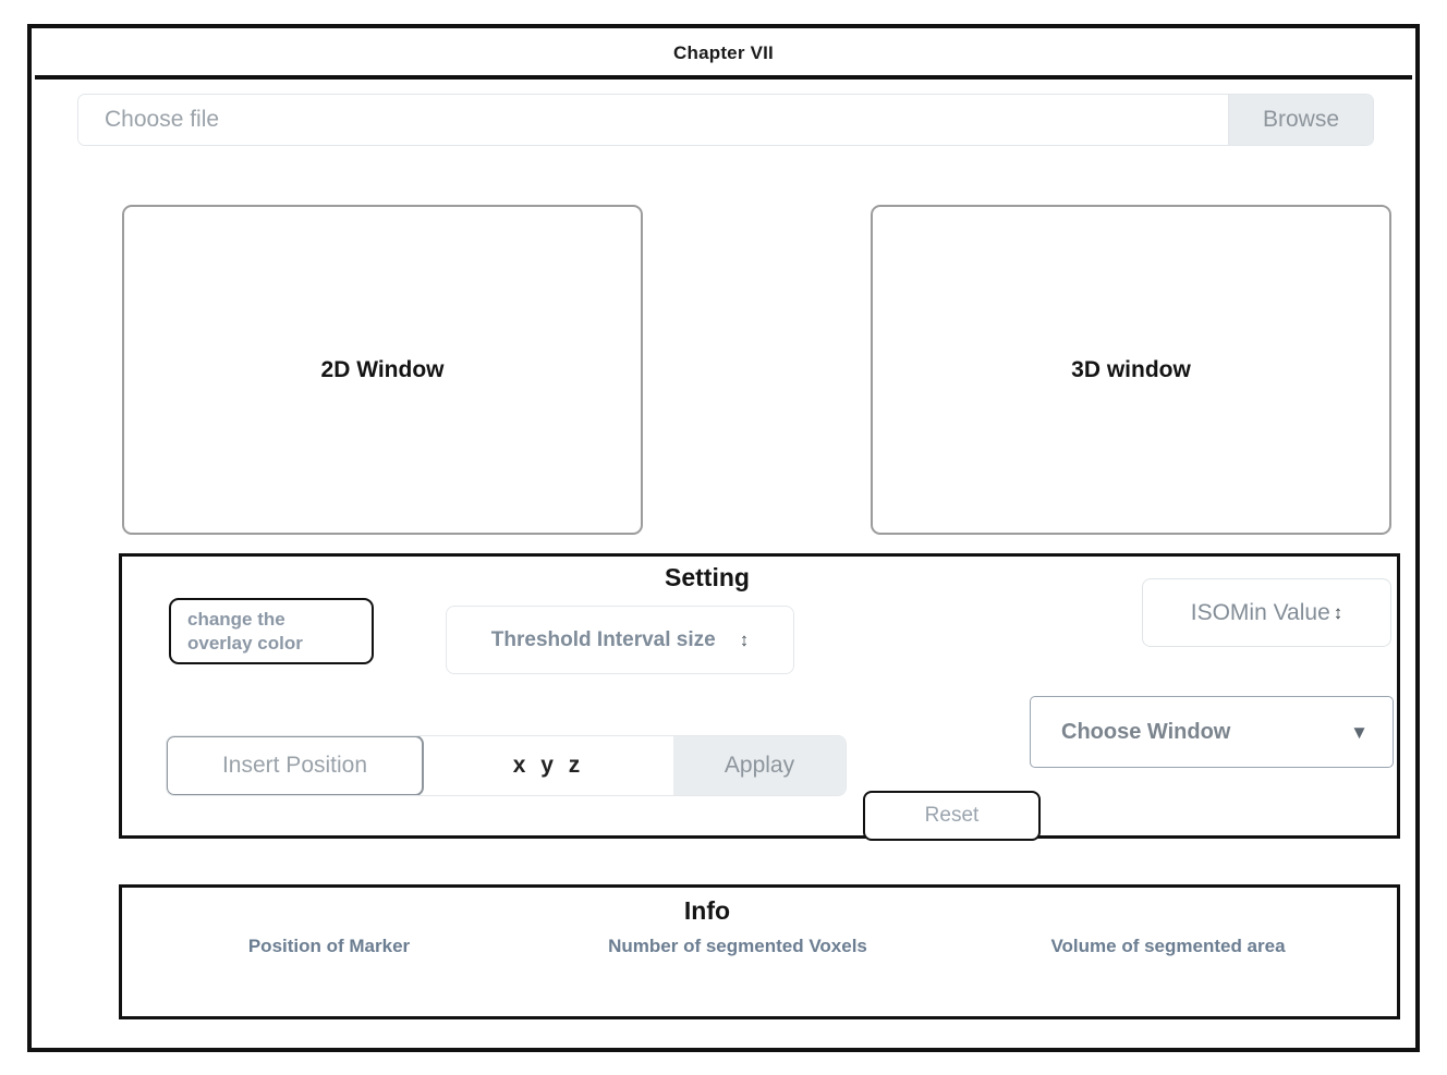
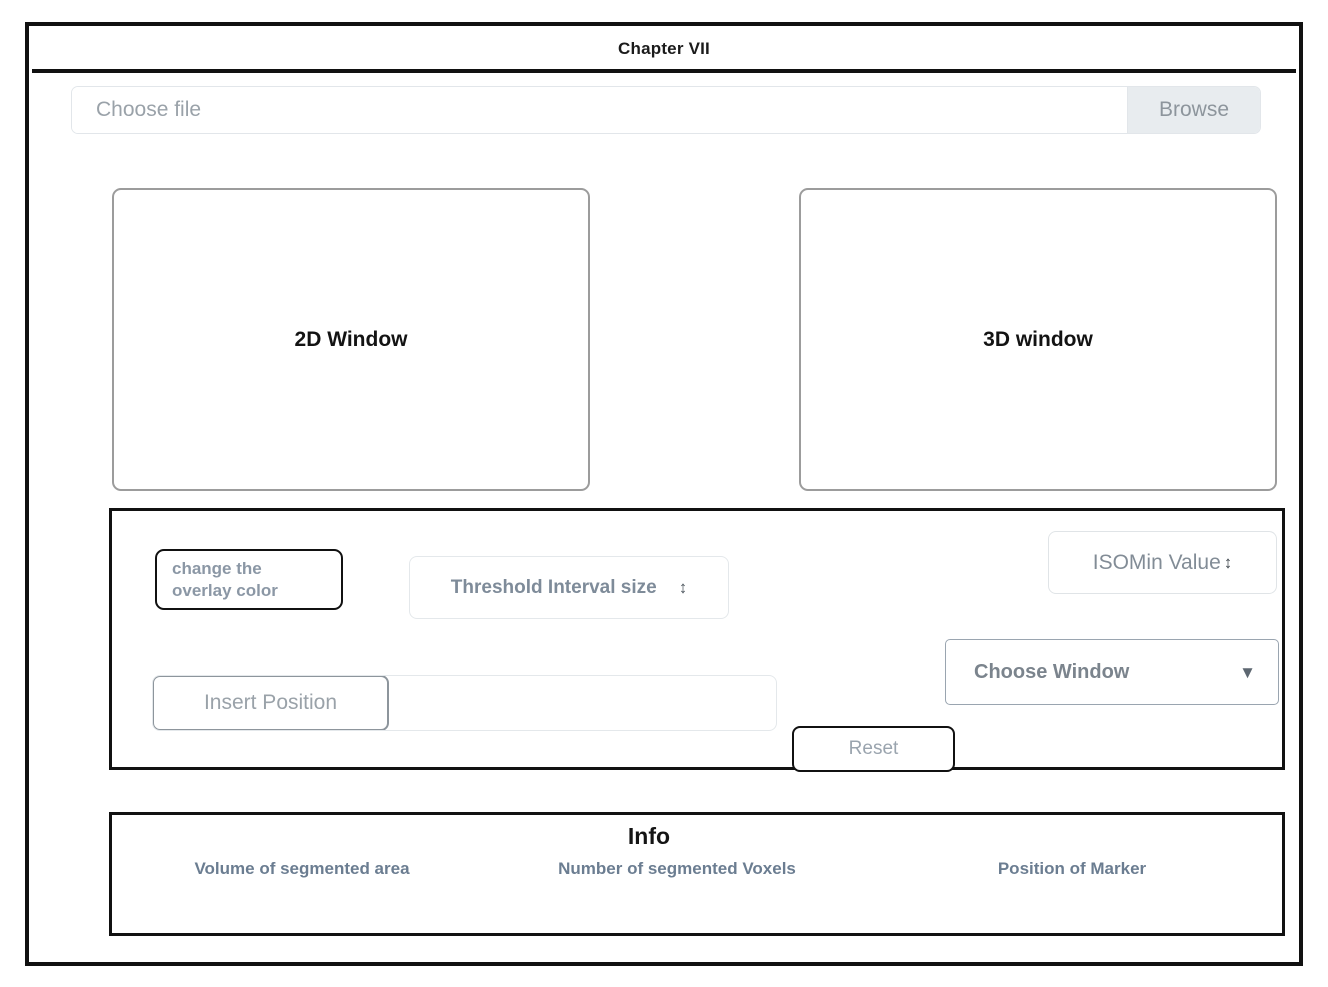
  Chapter VII
  Choose file
  Browse
  2D Window
  3D window
- Setting
  change the
  overlay color
  Threshold Interval size
  ↕
  ISOMin Value
  ↕
  Choose Window
  ▼
  Insert Position
- x y z
- Applay
  Reset
  Info
- Position of Marker
+ Volume of segmented area
  Number of segmented Voxels
- Volume of segmented area
+ Position of Marker
